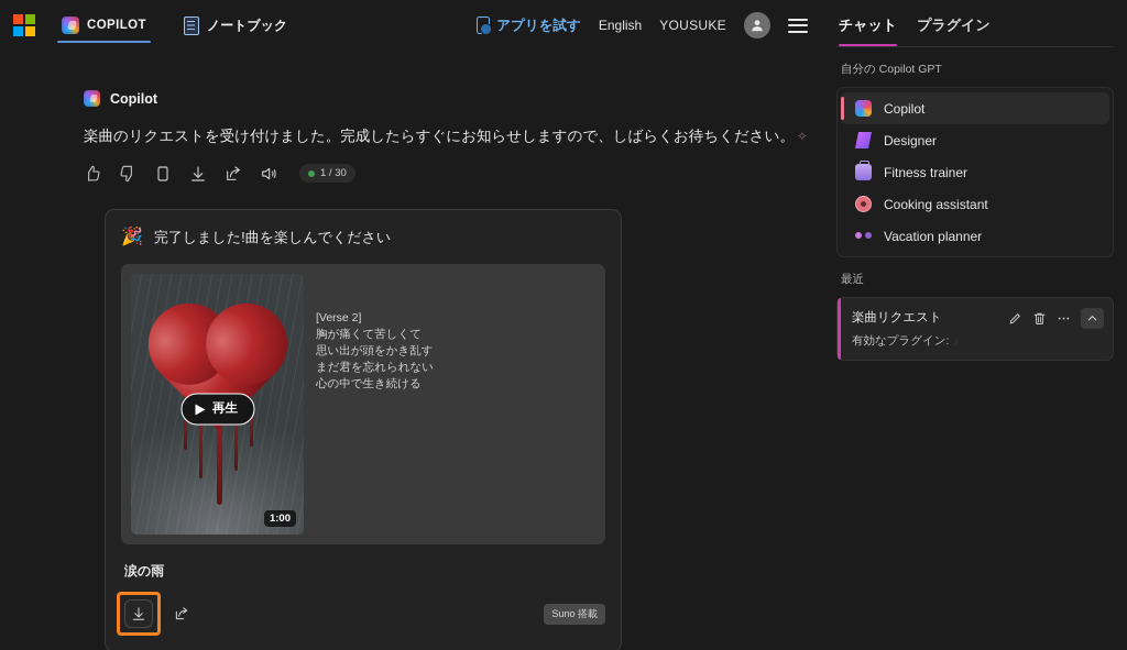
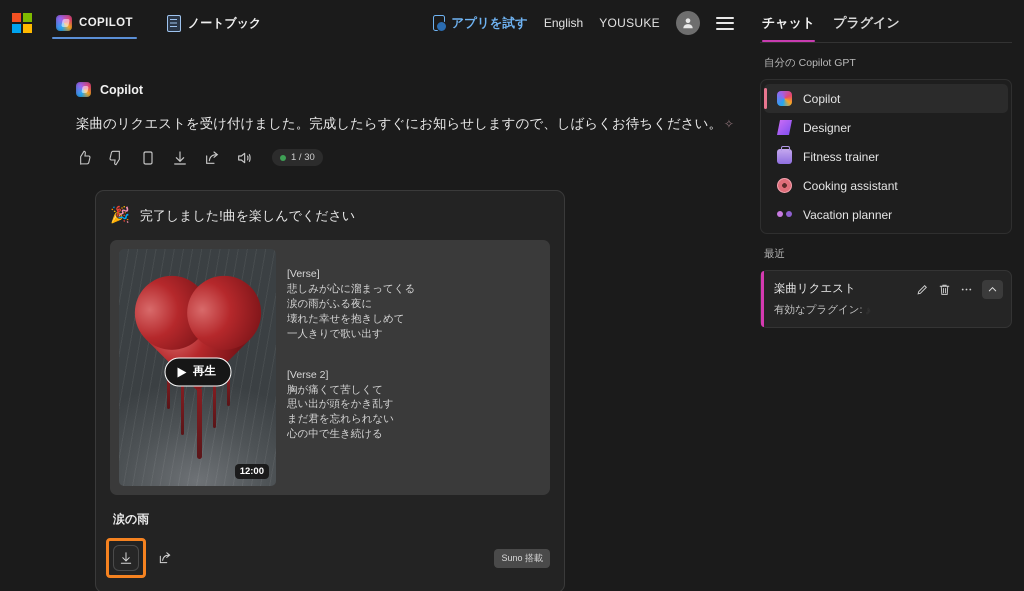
  COPILOT
  ノートブック
  アプリを試す
  English
  YOUSUKE
  Copilot
  楽曲のリクエストを受け付けました。完成したらすぐにお知らせしますので、しばらくお待ちください。
  ✧
  1 / 30
  🎉
  完了しました!曲を楽しんでください
  再生
- 1:00
+ 12:00
+ [Verse]
+ 悲しみが心に溜まってくる
+ 涙の雨がふる夜に
+ 壊れた幸せを抱きしめて
+ 一人きりで歌い出す
  [Verse 2]
  胸が痛くて苦しくて
  思い出が頭をかき乱す
  まだ君を忘れられない
  心の中で生き続ける
  涙の雨
  Suno 搭載
  チャット
  プラグイン
  自分の Copilot GPT
  Copilot
  Designer
  Fitness trainer
  Cooking assistant
  Vacation planner
  最近
  楽曲リクエスト
  有効なプラグイン:
